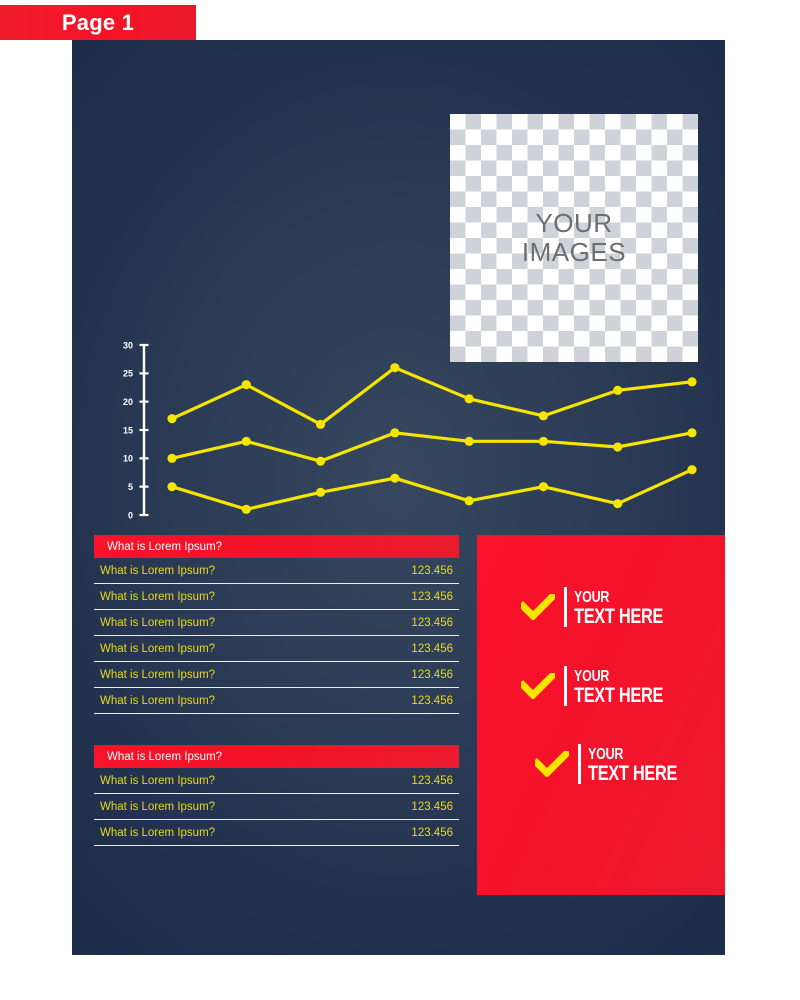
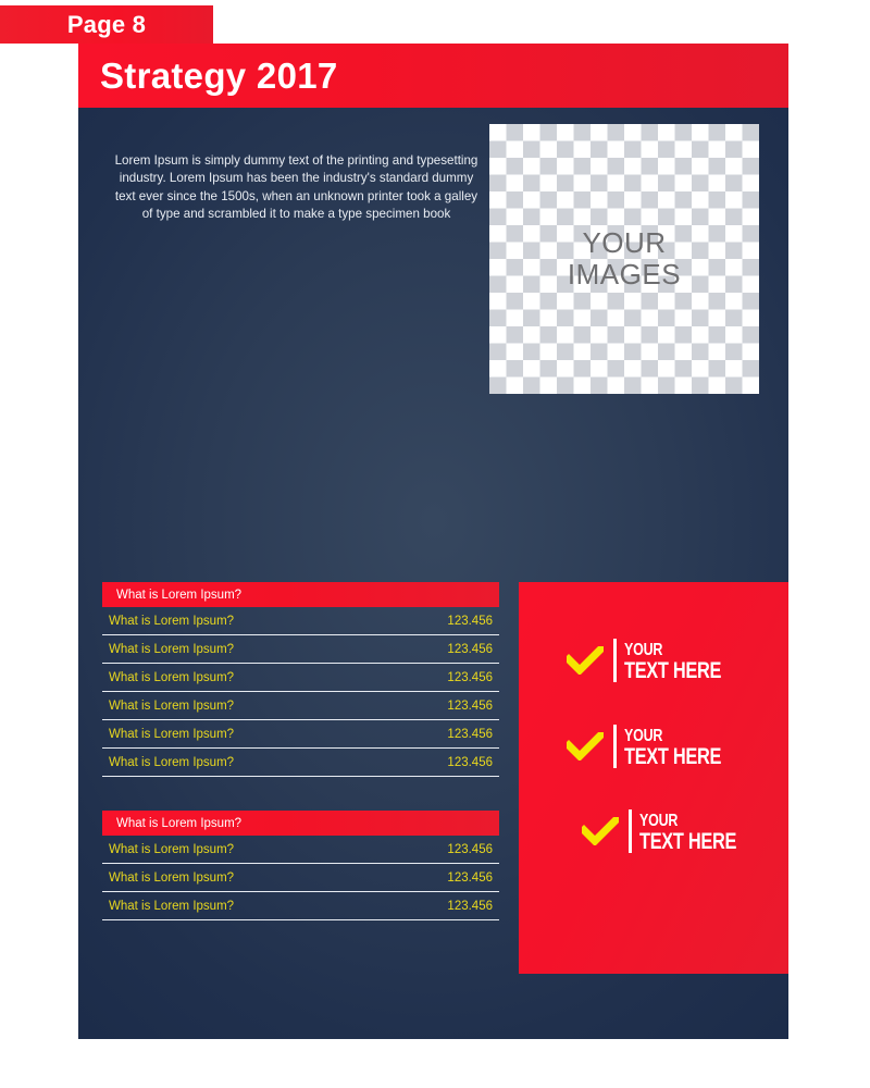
- Page 1
+ Page 8
+ Strategy 2017
+ Lorem Ipsum is simply dummy text of the printing and typesetting industry. Lorem Ipsum has been the industry's standard dummy text ever since the 1500s, when an unknown printer took a galley of type and scrambled it to make a type specimen book
  YOUR
  IMAGES
- 0
- 5
- 10
- 15
- 20
- 25
- 30
  What is Lorem Ipsum?
  What is Lorem Ipsum?
  123.456
  What is Lorem Ipsum?
  123.456
  What is Lorem Ipsum?
  123.456
  What is Lorem Ipsum?
  123.456
  What is Lorem Ipsum?
  123.456
  What is Lorem Ipsum?
  123.456
  What is Lorem Ipsum?
  What is Lorem Ipsum?
  123.456
  What is Lorem Ipsum?
  123.456
  What is Lorem Ipsum?
  123.456
  YOUR
  TEXT HERE
  YOUR
  TEXT HERE
  YOUR
  TEXT HERE
